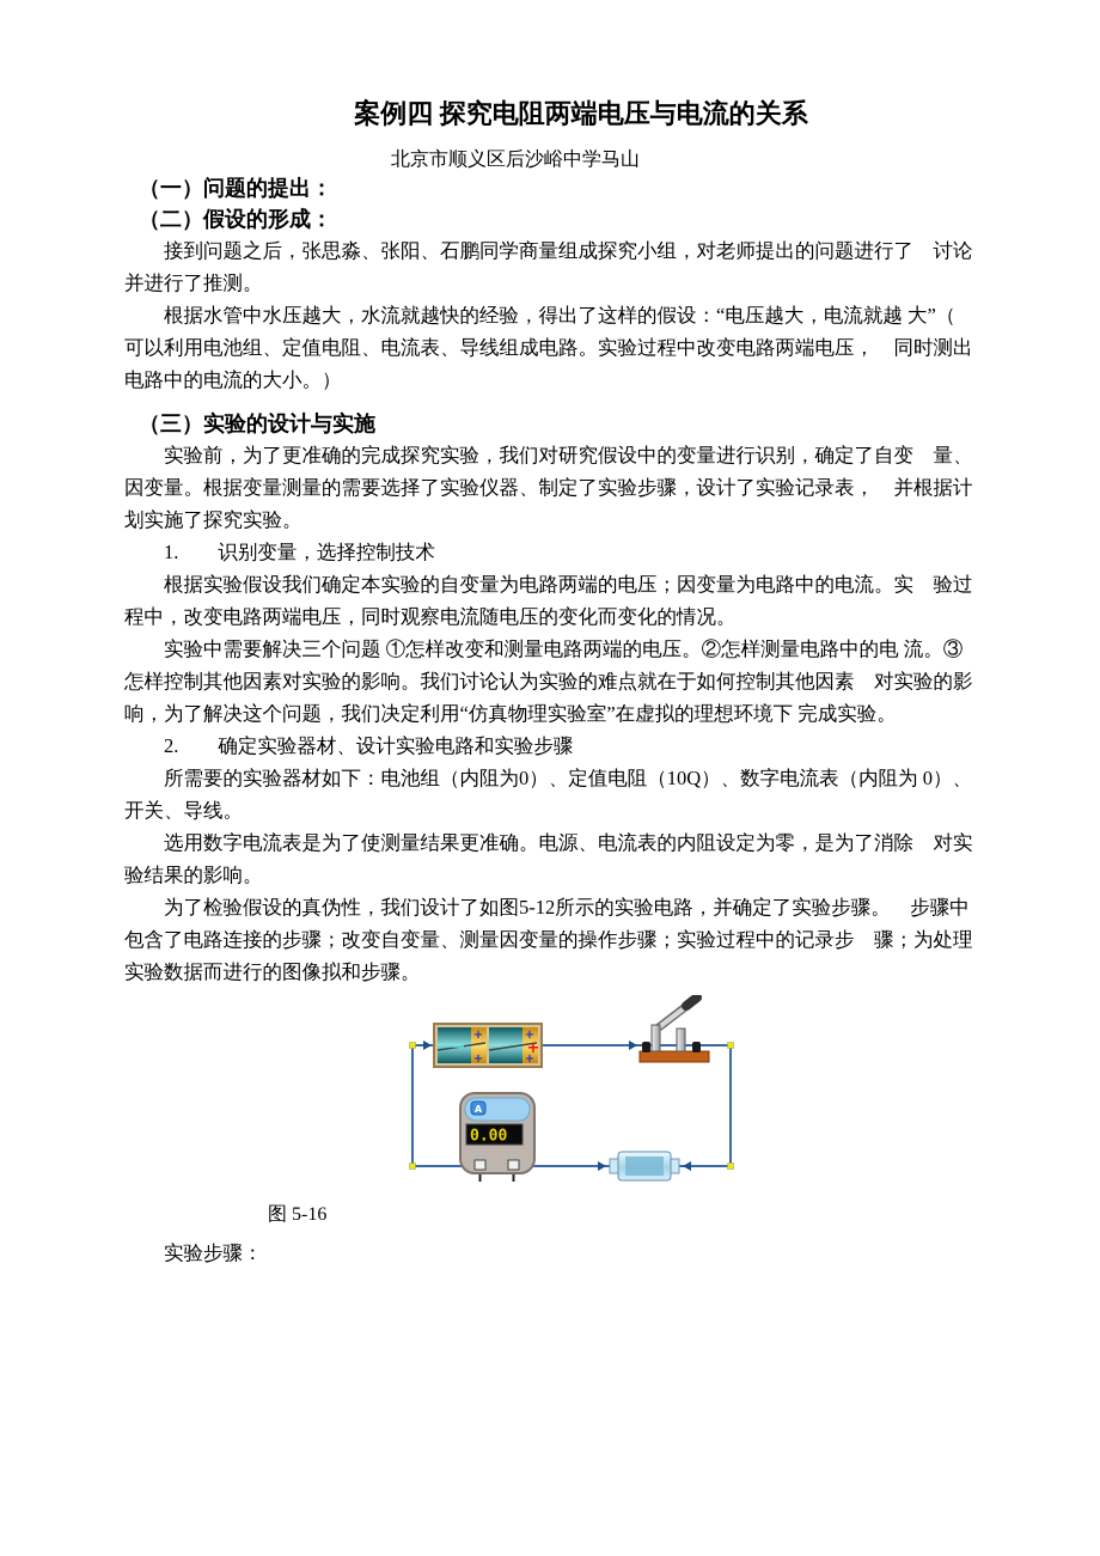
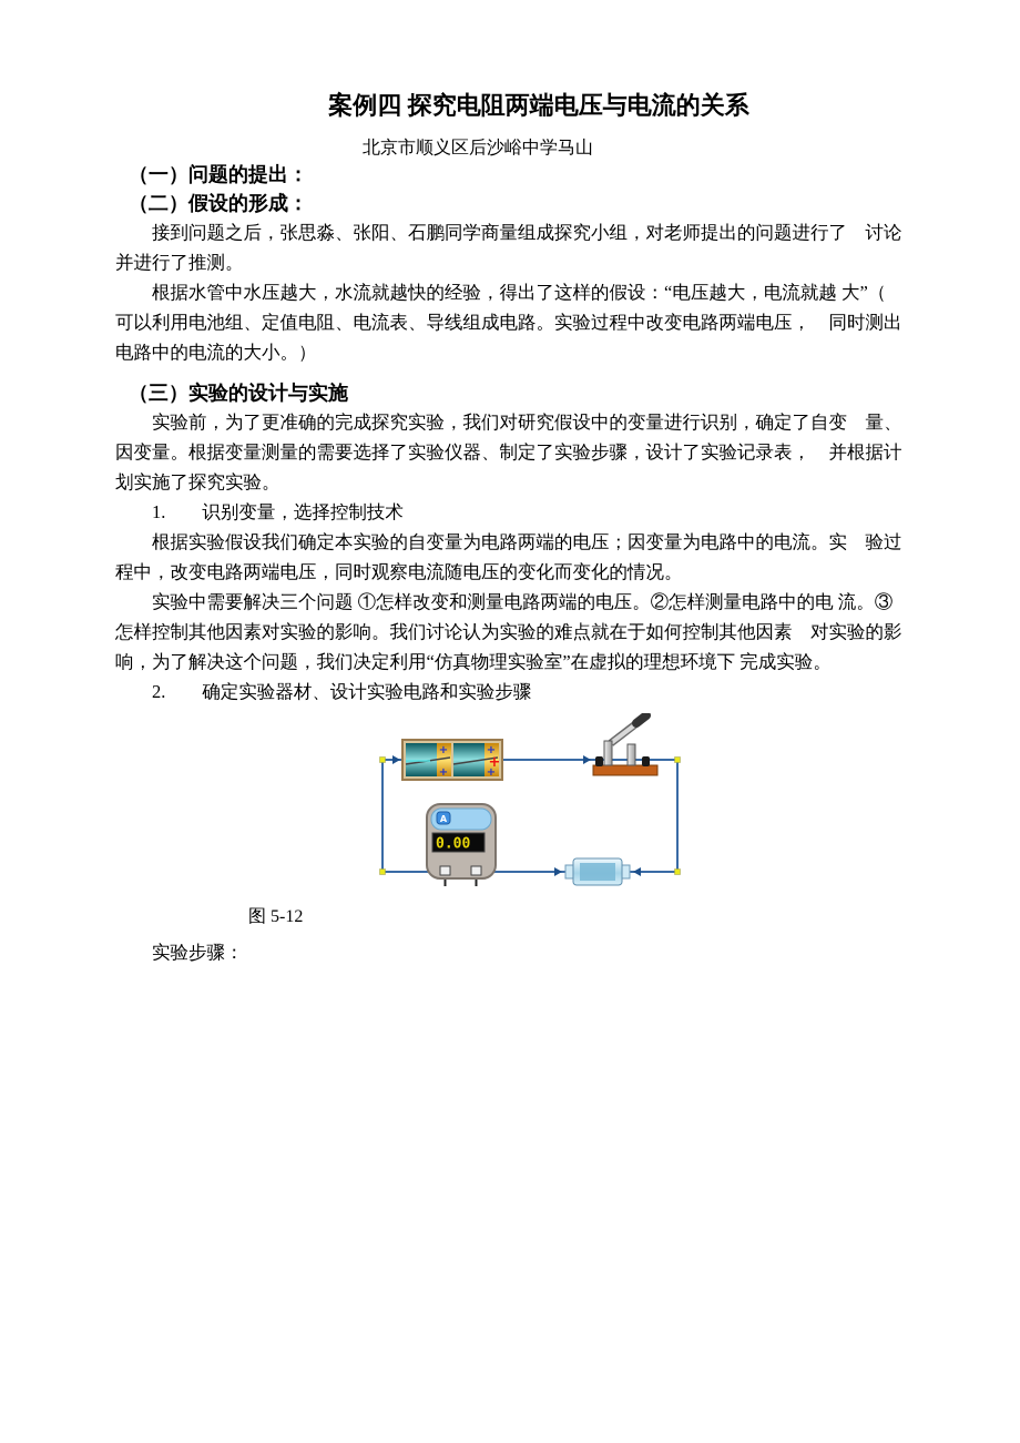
  案例四 探究电阻两端电压与电流的关系
  北京市顺义区后沙峪中学马山
  （一）问题的提出：
  （二）假设的形成：
  接到问题之后，张思淼、张阳、石鹏同学商量组成探究小组，对老师提出的问题进行了 讨论
  并进行了推测。
  根据水管中水压越大，水流就越快的经验，得出了这样的假设：“电压越大，电流就越 大”（
  可以利用电池组、定值电阻、电流表、导线组成电路。实验过程中改变电路两端电压， 同时测出
  电路中的电流的大小。）
  （三）实验的设计与实施
  实验前，为了更准确的完成探究实验，我们对研究假设中的变量进行识别，确定了自变 量、
  因变量。根据变量测量的需要选择了实验仪器、制定了实验步骤，设计了实验记录表， 并根据计
  划实施了探究实验。
  1. 识别变量，选择控制技术
  根据实验假设我们确定本实验的自变量为电路两端的电压；因变量为电路中的电流。实 验过
  程中，改变电路两端电压，同时观察电流随电压的变化而变化的情况。
  实验中需要解决三个问题 ①怎样改变和测量电路两端的电压。②怎样测量电路中的电 流。③
  怎样控制其他因素对实验的影响。我们讨论认为实验的难点就在于如何控制其他因素 对实验的影
  响，为了解决这个问题，我们决定利用“仿真物理实验室”在虚拟的理想环境下 完成实验。
  2. 确定实验器材、设计实验电路和实验步骤
- 所需要的实验器材如下：电池组（内阻为0）、定值电阻（10Q）、数字电流表（内阻为 0）、
- 开关、导线。
- 选用数字电流表是为了使测量结果更准确。电源、电流表的内阻设定为零，是为了消除 对实
- 验结果的影响。
- 为了检验假设的真伪性，我们设计了如图5-12所示的实验电路，并确定了实验步骤。 步骤中
- 包含了电路连接的步骤；改变自变量、测量因变量的操作步骤；实验过程中的记录步 骤；为处理
- 实验数据而进行的图像拟和步骤。
  +
  +
  +
  +
  +
  A
  0.00
- 图 5-16
+ 图 5-12
  实验步骤：
